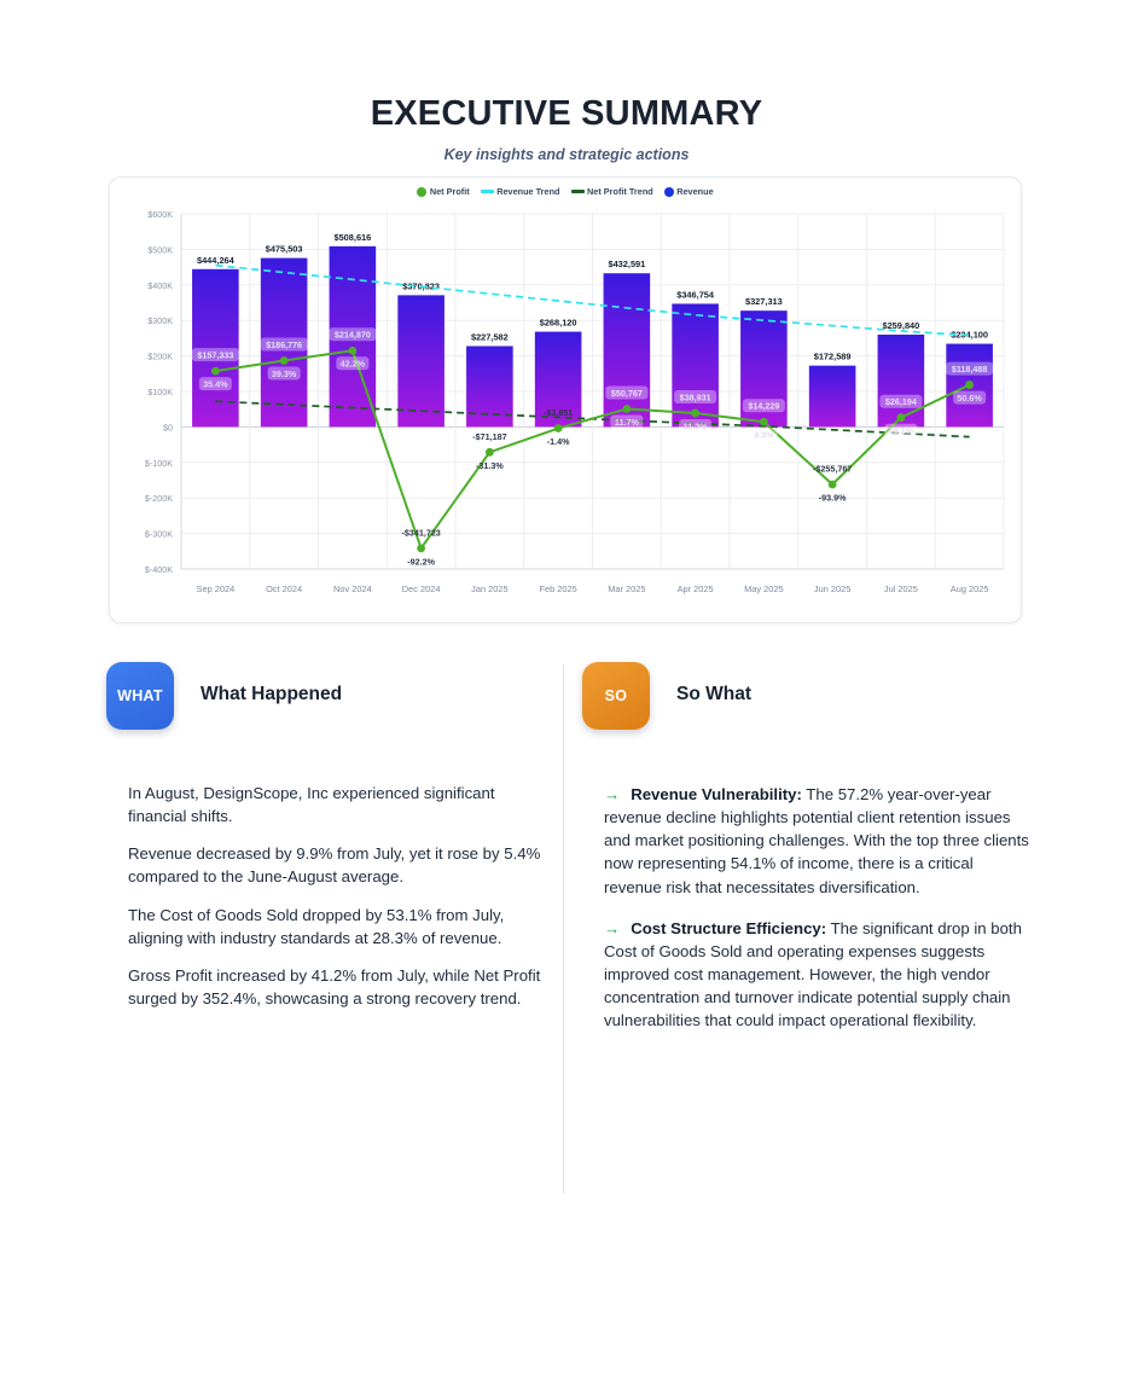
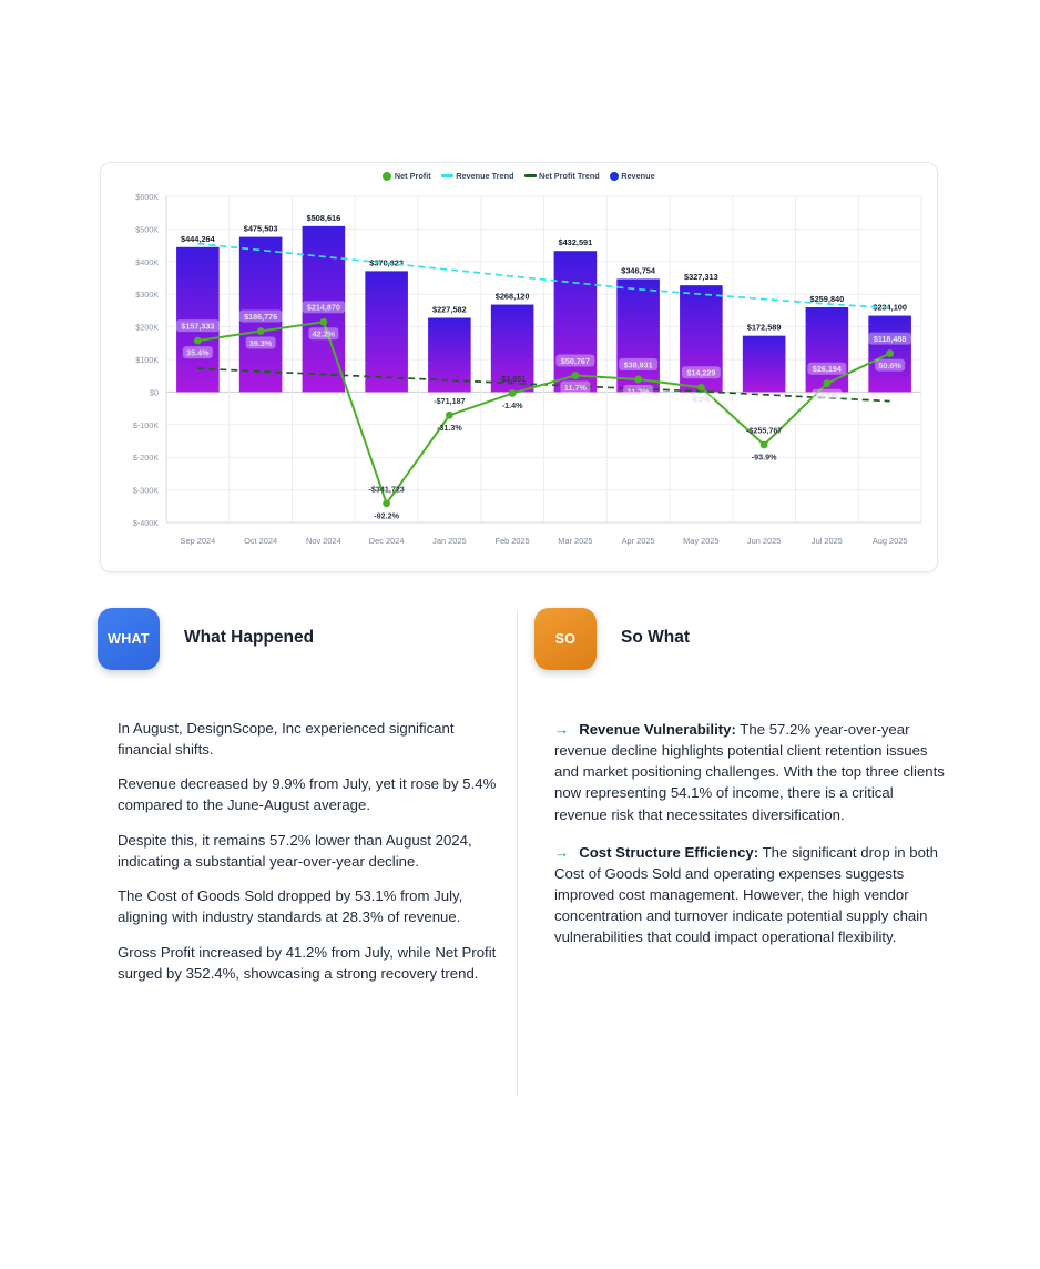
- EXECUTIVE SUMMARY
- Key insights and strategic actions
  Net Profit
  Revenue Trend
  Net Profit Trend
  Revenue
  $600K
  $500K
  $400K
  $300K
  $200K
  $100K
  $0
  $-100K
  $-200K
  $-300K
  $-400K
  $444,264
  $475,503
  $508,616
  $227,582
  $268,120
  $432,591
  $346,754
  $327,313
  $172,589
  $259,840
  $157,333
  35.4%
  $186,776
  39.3%
  $214,870
  42.2%
  -$341,723
  -92.2%
  -$71,187
  -31.3%
  -$3,851
  -1.4%
  $50,767
  11.7%
  $38,931
  11.2%
  $14,229
  4.3%
  -$255,767
  -93.9%
  $26,194
  10.1%
  $118,488
  50.6%
  Sep 2024
  Oct 2024
  Nov 2024
  Dec 2024
  Jan 2025
  Feb 2025
  Mar 2025
  Apr 2025
  May 2025
  Jun 2025
  Jul 2025
  Aug 2025
  WHAT
  What Happened
  In August, DesignScope, Inc experienced significant financial shifts.
  Revenue decreased by 9.9% from July, yet it rose by 5.4% compared to the June-August average.
+ Despite this, it remains 57.2% lower than August 2024, indicating a substantial year-over-year decline.
  The Cost of Goods Sold dropped by 53.1% from July, aligning with industry standards at 28.3% of revenue.
  Gross Profit increased by 41.2% from July, while Net Profit surged by 352.4%, showcasing a strong recovery trend.
  SO
  So What
  → Revenue Vulnerability: The 57.2% year-over-year revenue decline highlights potential client retention issues and market positioning challenges. With the top three clients now representing 54.1% of income, there is a critical revenue risk that necessitates diversification.
  → Cost Structure Efficiency: The significant drop in both Cost of Goods Sold and operating expenses suggests improved cost management. However, the high vendor concentration and turnover indicate potential supply chain vulnerabilities that could impact operational flexibility.
